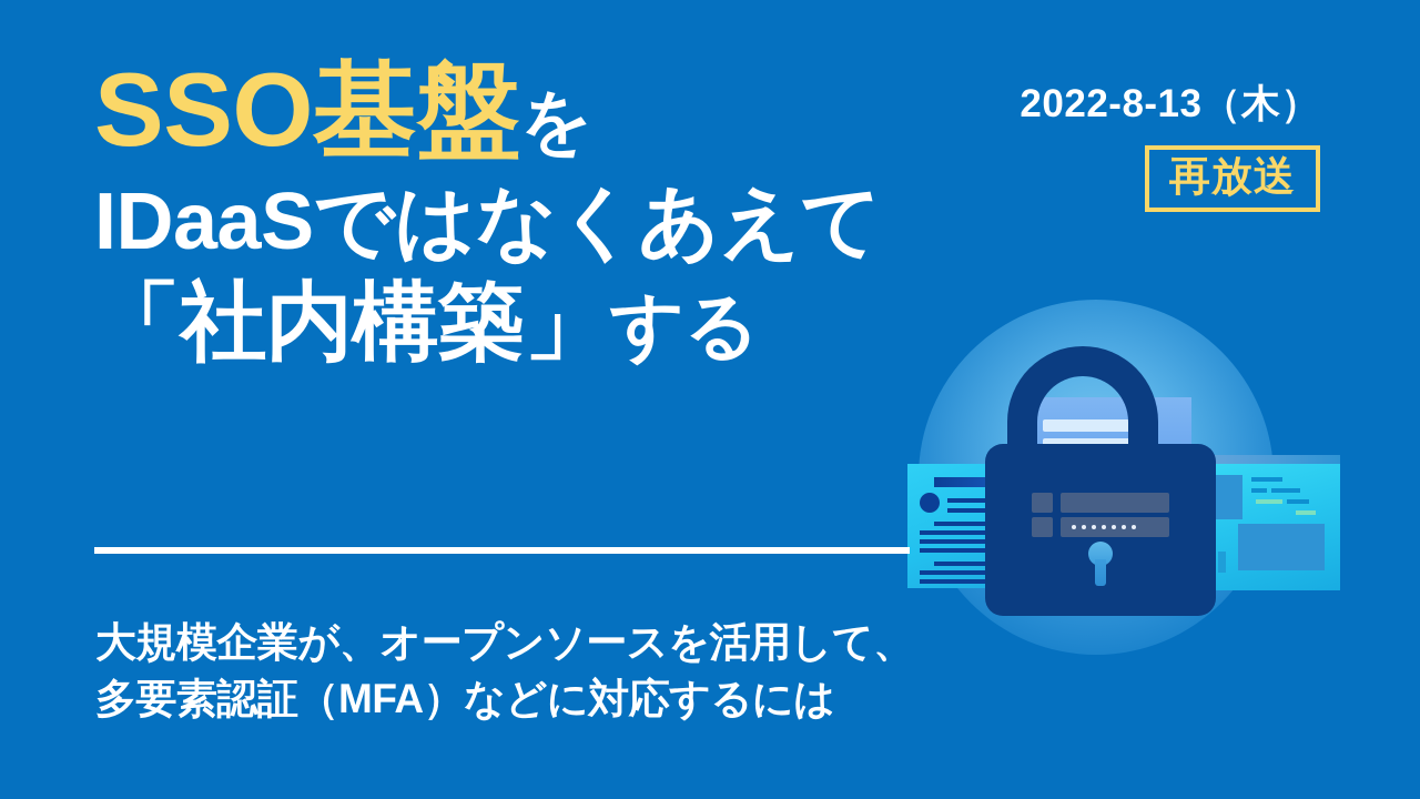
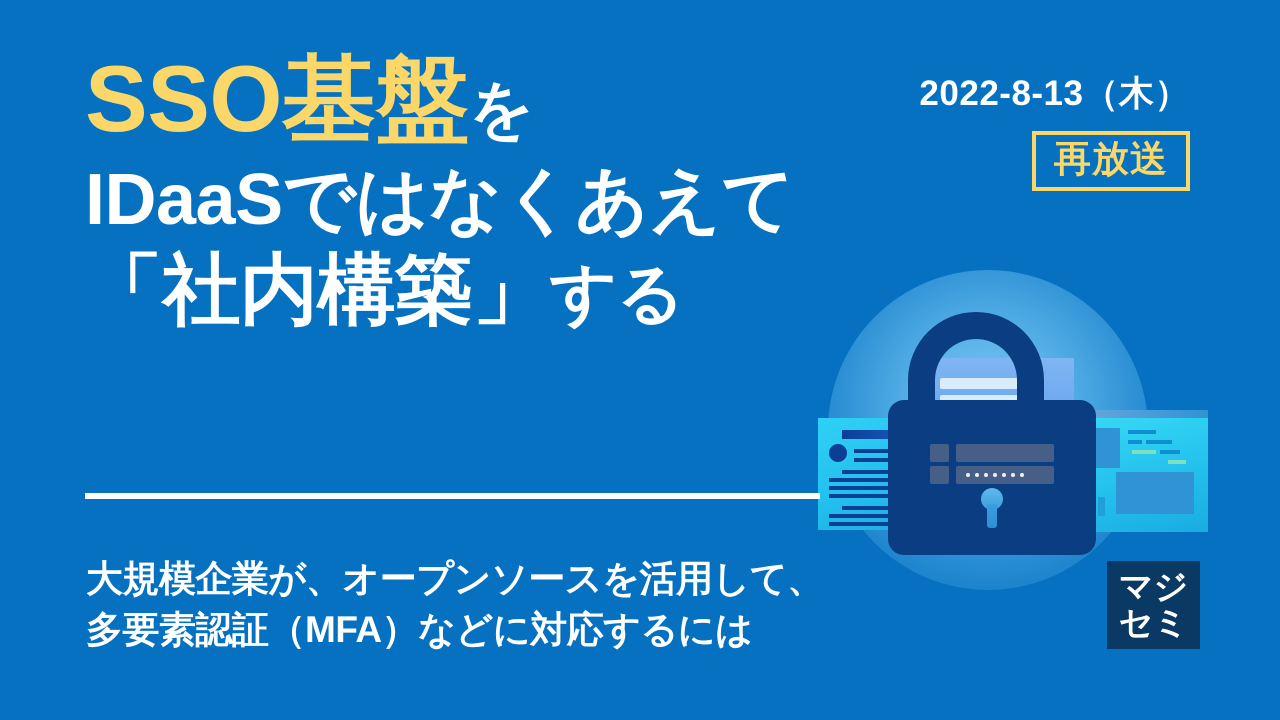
  SSO基盤を
  IDaaSではなくあえて
  「社内構築」する
  大規模企業が、オープンソースを活用して、
  多要素認証（MFA）などに対応するには
  2022-8-13（木）
  再放送
+ マジ
+ セミ
